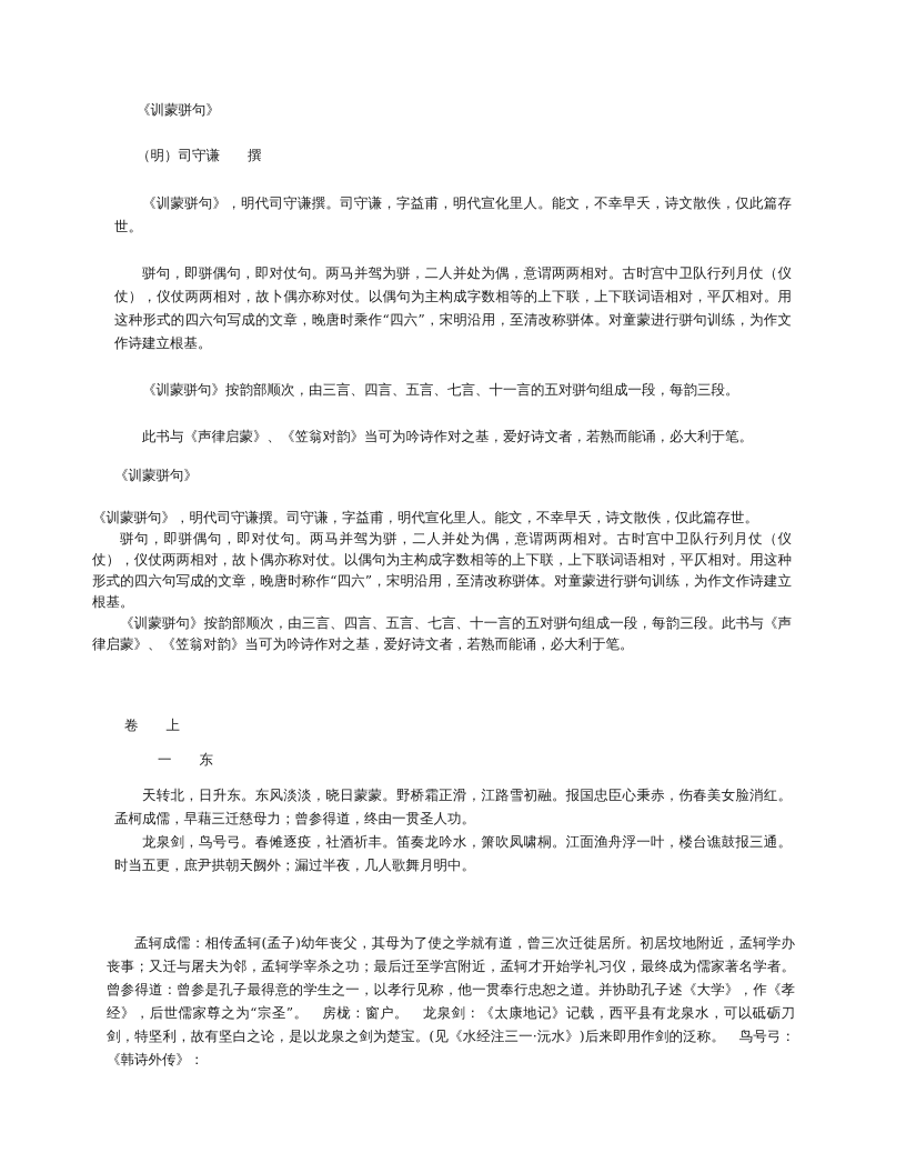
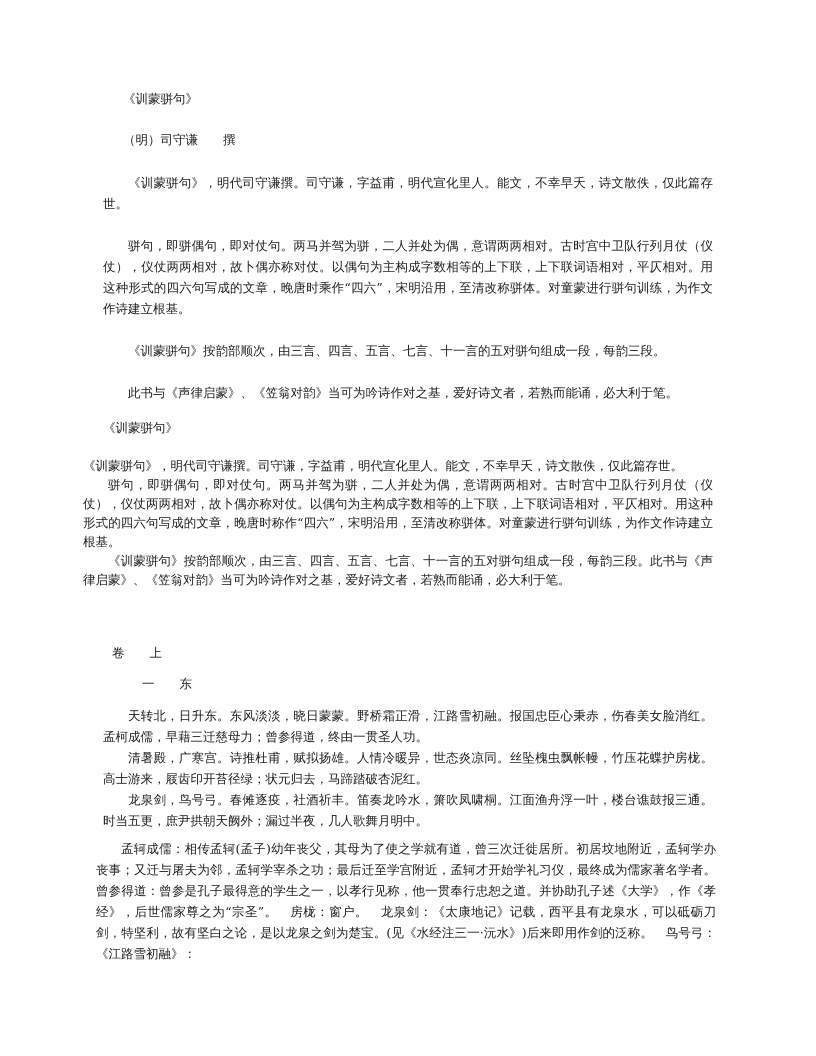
  《训蒙骈句》
  （明）司守谦 撰
  《训蒙骈句》，明代司守谦撰。司守谦，字益甫，明代宣化里人。能文，不幸早夭，诗文散佚，仅此篇存世。
  骈句，即骈偶句，即对仗句。两马并驾为骈，二人并处为偶，意谓两两相对。古时宫中卫队行列月仗（仪仗），仪仗两两相对，故卜偶亦称对仗。以偶句为主构成字数相等的上下联，上下联词语相对，平仄相对。用这种形式的四六句写成的文章，晚唐时乘作“四六”，宋明沿用，至清改称骈体。对童蒙进行骈句训练，为作文作诗建立根基。
  《训蒙骈句》按韵部顺次，由三言、四言、五言、七言、十一言的五对骈句组成一段，每韵三段。
  此书与《声律启蒙》、《笠翁对韵》当可为吟诗作对之基，爱好诗文者，若熟而能诵，必大利于笔。
  《训蒙骈句》
  《训蒙骈句》，明代司守谦撰。司守谦，字益甫，明代宣化里人。能文，不幸早夭，诗文散佚，仅此篇存世。
  骈句，即骈偶句，即对仗句。两马并驾为骈，二人并处为偶，意谓两两相对。古时宫中卫队行列月仗（仪仗），仪仗两两相对，故卜偶亦称对仗。以偶句为主构成字数相等的上下联，上下联词语相对，平仄相对。用这种形式的四六句写成的文章，晚唐时称作“四六”，宋明沿用，至清改称骈体。对童蒙进行骈句训练，为作文作诗建立根基。
  《训蒙骈句》按韵部顺次，由三言、四言、五言、七言、十一言的五对骈句组成一段，每韵三段。此书与《声律启蒙》、《笠翁对韵》当可为吟诗作对之基，爱好诗文者，若熟而能诵，必大利于笔。
  卷 上
  一 东
  天转北，日升东。东风淡淡，晓日蒙蒙。野桥霜正滑，江路雪初融。报国忠臣心秉赤，伤春美女脸消红。孟柯成儒，早藉三迁慈母力；曾参得道，终由一贯圣人功。
+ 清暑殿，广寒宫。诗推杜甫，赋拟扬雄。人情冷暖异，世态炎凉同。丝坠槐虫飘帐幔，竹压花蝶护房栊。高士游来，屐齿印开苔径绿；状元归去，马蹄踏破杏泥红。
  龙泉剑，鸟号弓。春傩逐疫，社酒祈丰。笛奏龙吟水，箫吹凤啸桐。江面渔舟浮一叶，楼台谯鼓报三通。时当五更，庶尹拱朝天阙外；漏过半夜，几人歌舞月明中。
- 孟轲成儒：相传孟轲(孟子)幼年丧父，其母为了使之学就有道，曾三次迁徙居所。初居坟地附近，孟轲学办丧事；又迁与屠夫为邻，孟轲学宰杀之功；最后迁至学宫附近，孟轲才开始学礼习仪，最终成为儒家著名学者。 曾参得道：曾参是孔子最得意的学生之一，以孝行见称，他一贯奉行忠恕之道。并协助孔子述《大学》，作《孝经》，后世儒家尊之为“宗圣”。 房栊：窗户。 龙泉剑：《太康地记》记载，西平县有龙泉水，可以砥砺刀剑，特坚利，故有坚白之论，是以龙泉之剑为楚宝。(见《水经注三一·沅水》)后来即用作剑的泛称。 鸟号弓：《韩诗外传》：
+ 孟轲成儒：相传孟轲(孟子)幼年丧父，其母为了使之学就有道，曾三次迁徙居所。初居坟地附近，孟轲学办丧事；又迁与屠夫为邻，孟轲学宰杀之功；最后迁至学宫附近，孟轲才开始学礼习仪，最终成为儒家著名学者。 曾参得道：曾参是孔子最得意的学生之一，以孝行见称，他一贯奉行忠恕之道。并协助孔子述《大学》，作《孝经》，后世儒家尊之为“宗圣”。 房栊：窗户。 龙泉剑：《太康地记》记载，西平县有龙泉水，可以砥砺刀剑，特坚利，故有坚白之论，是以龙泉之剑为楚宝。(见《水经注三一·沅水》)后来即用作剑的泛称。 鸟号弓：《江路雪初融》：
